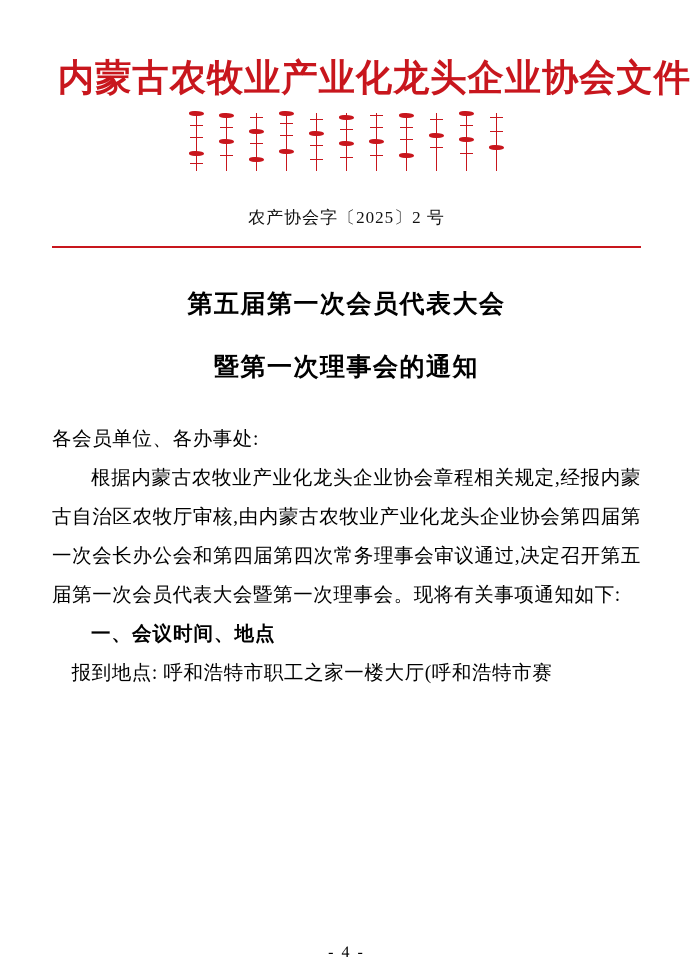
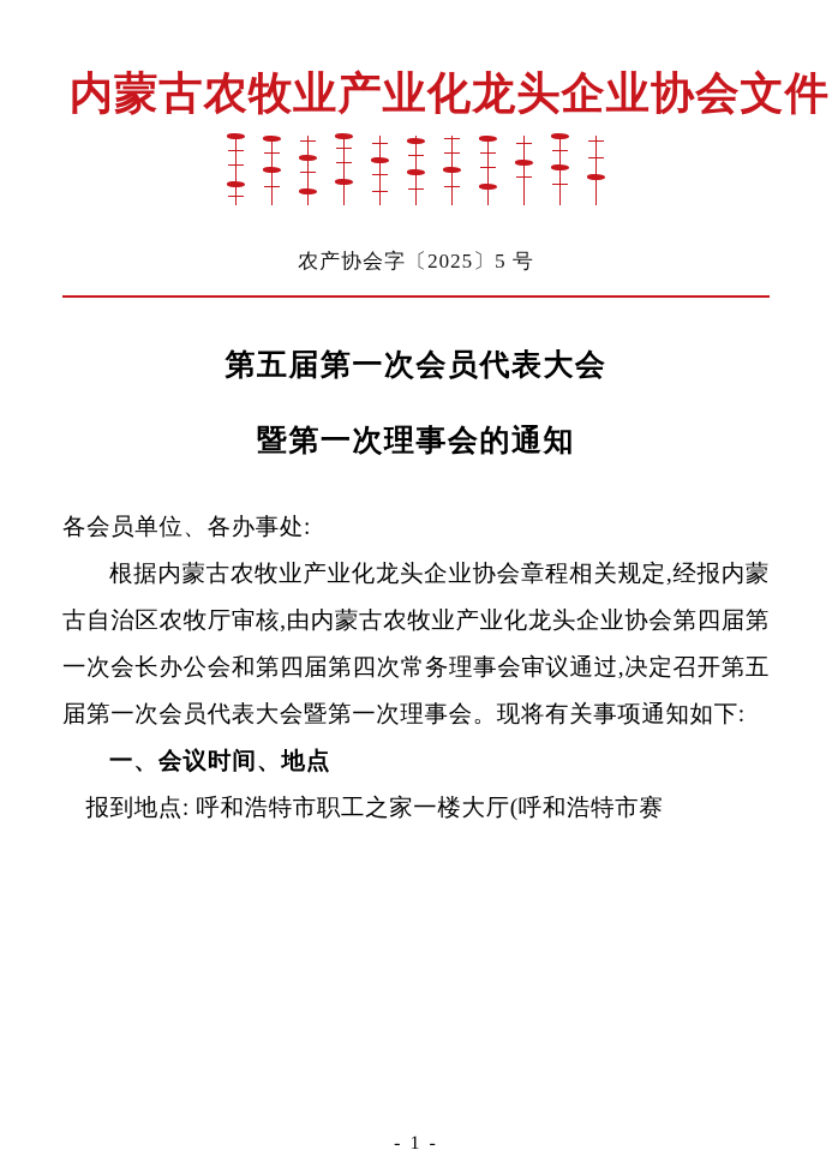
  内蒙古农牧业产业化龙头企业协会文件
- 农产协会字〔2025〕2 号
+ 农产协会字〔2025〕5 号
  第五届第一次会员代表大会
  暨第一次理事会的通知
  各会员单位、各办事处:
  根据内蒙古农牧业产业化龙头企业协会章程相关规定,经报内蒙古自治区农牧厅审核,由内蒙古农牧业产业化龙头企业协会第四届第一次会长办公会和第四届第四次常务理事会审议通过,决定召开第五届第一次会员代表大会暨第一次理事会。现将有关事项通知如下:
  一、会议时间、地点
  报到地点: 呼和浩特市职工之家一楼大厅(呼和浩特市赛
- - 4 -
+ - 1 -
